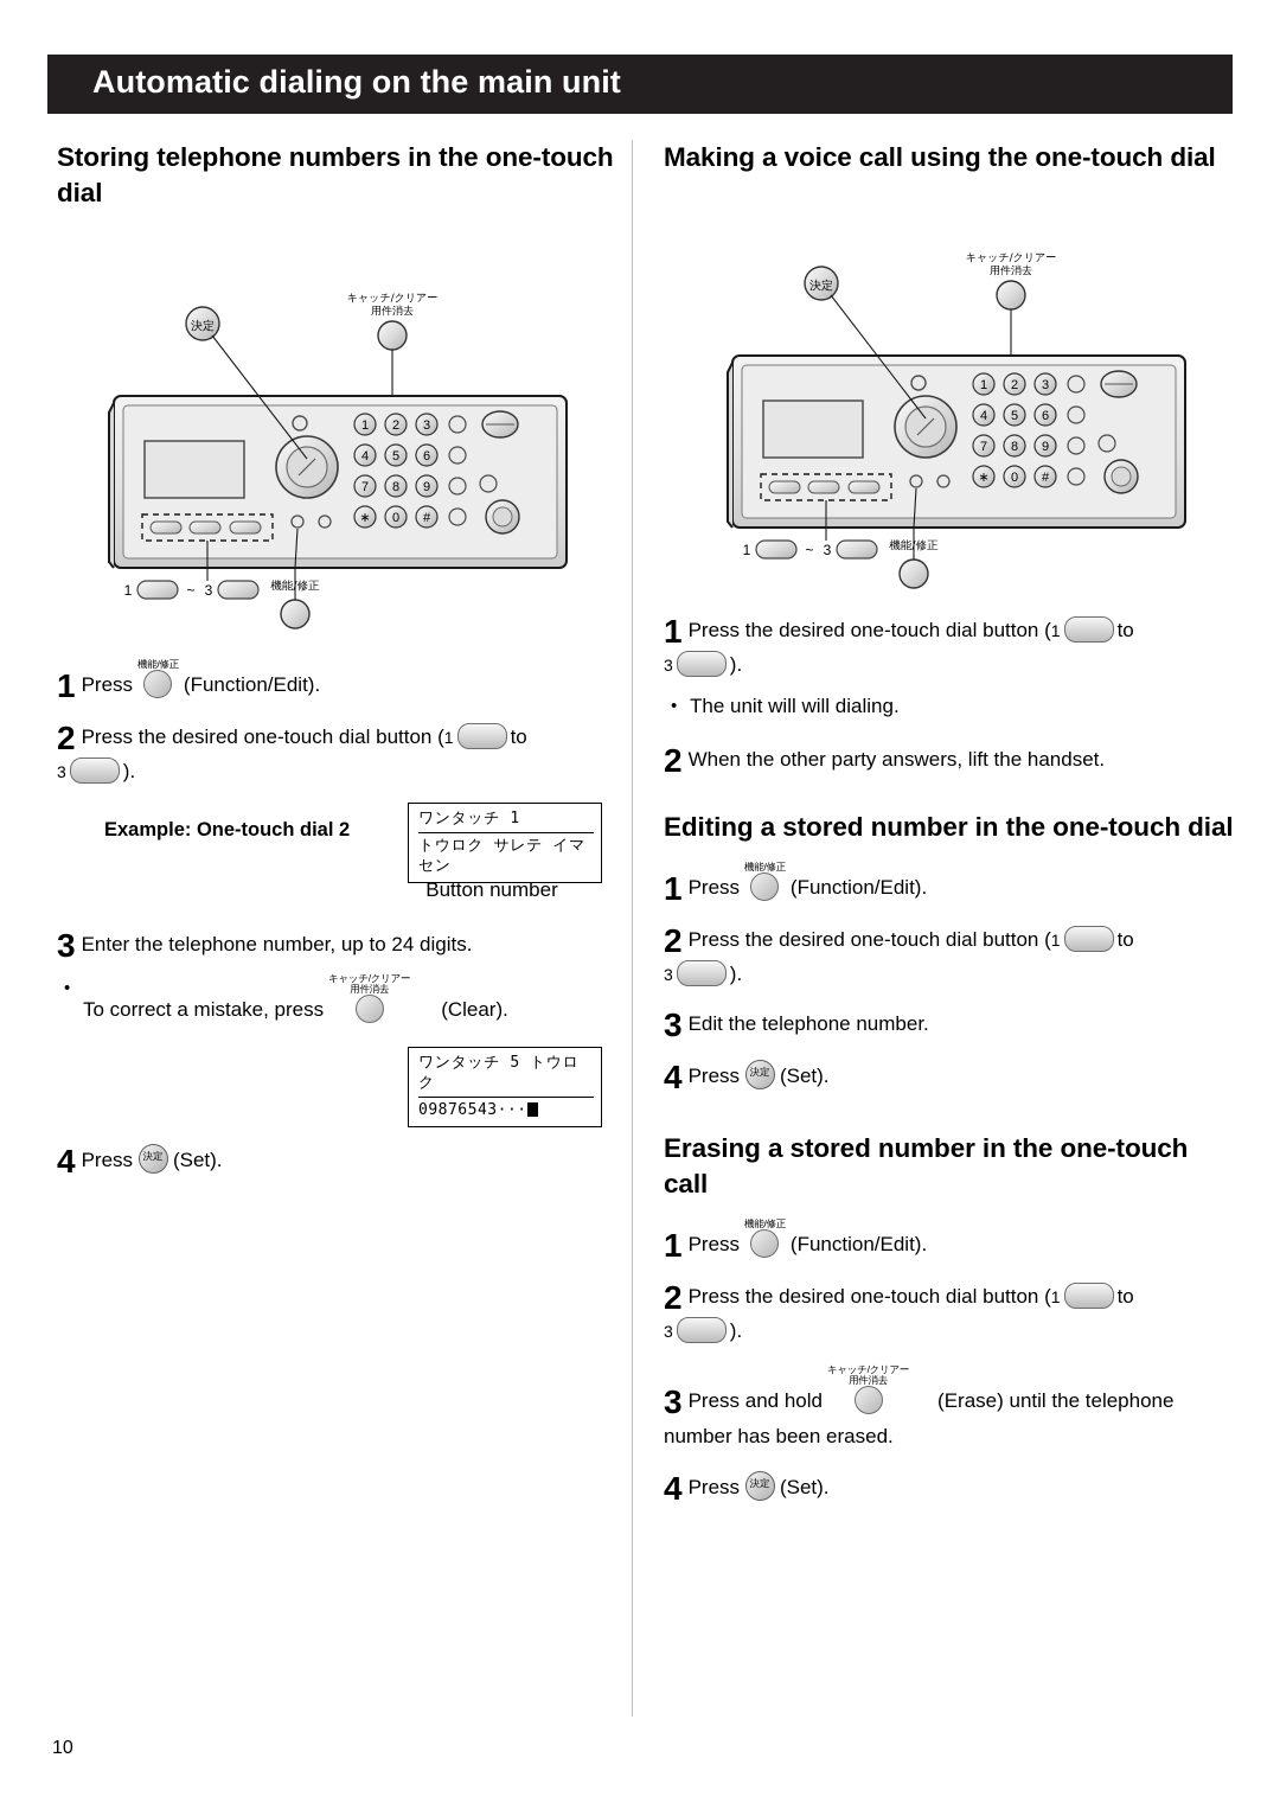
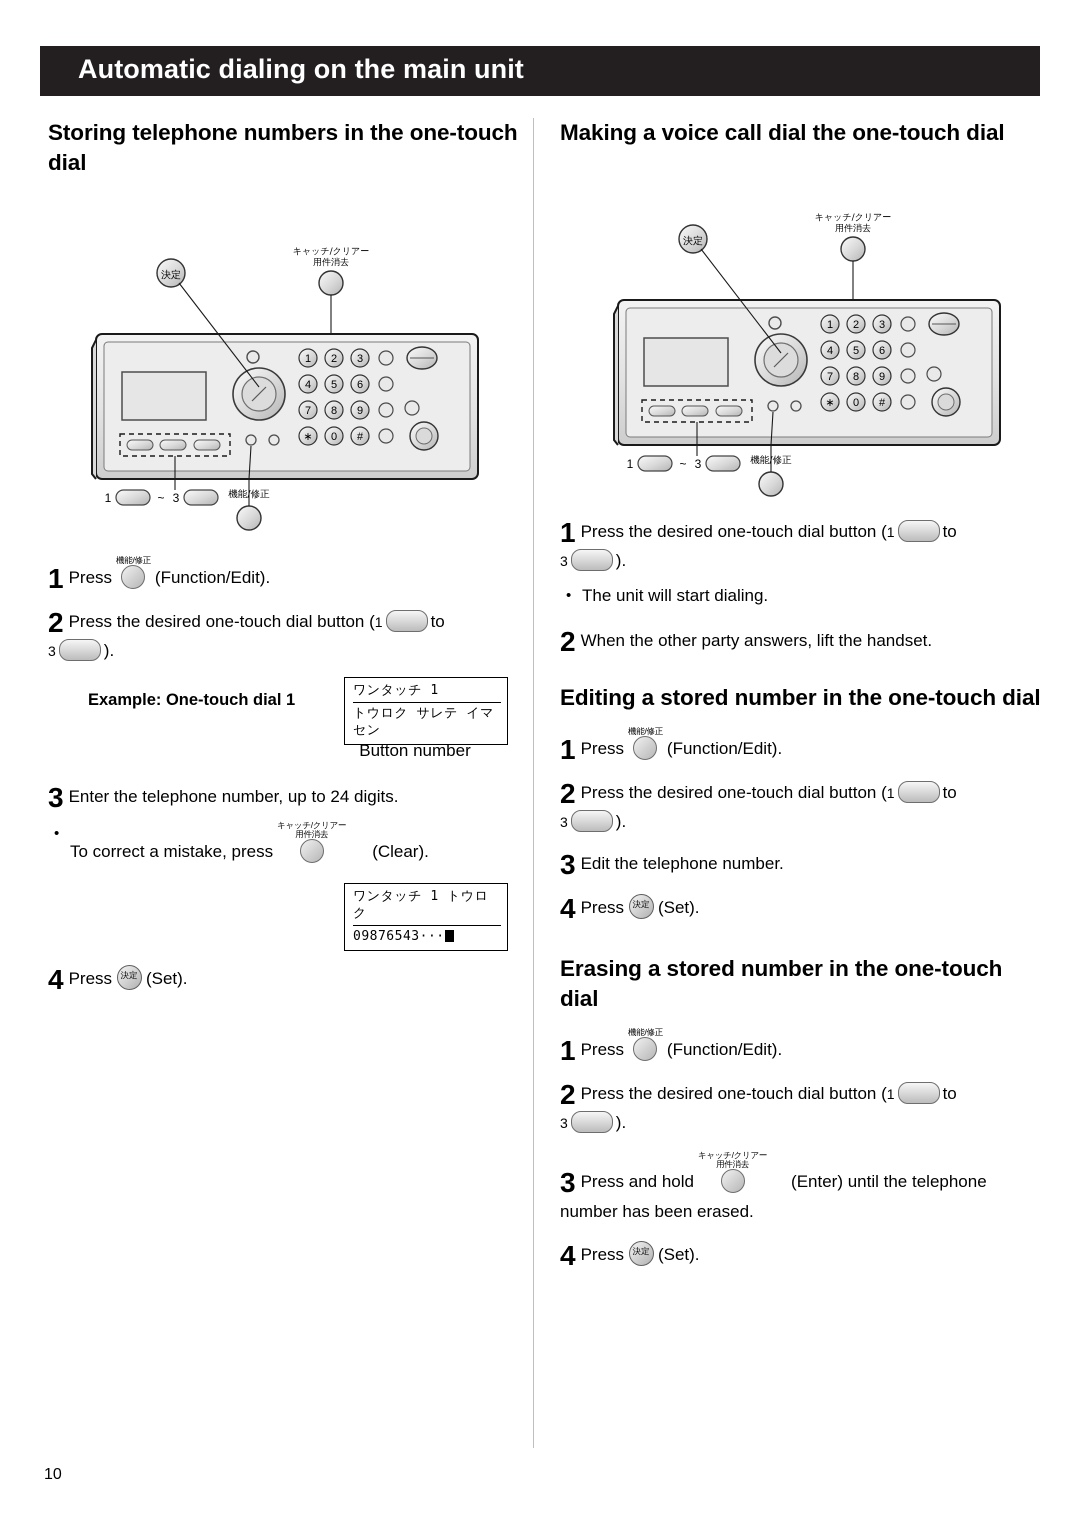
  Automatic dialing on the main unit
  Storing telephone numbers in the one-touch dial
  1
  2
  3
  4
  5
  6
  7
  8
  9
  ∗
  0
  #
  決定
  キャッチ/クリアー
  用件消去
  1
  ~
  3
  機能修正
  1 Press
  機能/修正
  (Function/Edit).
  2 Press the desired one-touch dial button (1 to
  3 ).
- Example: One-touch dial 2
+ Example: One-touch dial 1
  ワンタッチ 1
  トウロク サレテ イマセン
  Button number
  3 Enter the telephone number, up to 24 digits.
  To correct a mistake, press
  キャッチ/クリアー
  用件消去
  (Clear).
- ワンタッチ 5 トウロク
+ ワンタッチ 1 トウロク
  09876543···
  4 Press
  決定
  (Set).
- Making a voice call using the one-touch dial
+ Making a voice call dial the one-touch dial
  1
  2
  3
  4
  5
  6
  7
  8
  9
  ∗
  0
  #
  決定
  キャッチ/クリアー
  用件消去
  1
  ~
  3
  機能修正
  1 Press the desired one-touch dial button (1 to
  3 ).
- The unit will will dialing.
+ The unit will start dialing.
  2 When the other party answers, lift the handset.
  Editing a stored number in the one-touch dial
  1 Press
  機能/修正
  (Function/Edit).
  2 Press the desired one-touch dial button (1 to
  3 ).
  3 Edit the telephone number.
  4 Press
  決定
  (Set).
- Erasing a stored number in the one-touch call
+ Erasing a stored number in the one-touch dial
  1 Press
  機能/修正
  (Function/Edit).
  2 Press the desired one-touch dial button (1 to
  3 ).
  3 Press and hold
  キャッチ/クリアー
  用件消去
- (Erase) until the telephone number has been erased.
+ (Enter) until the telephone number has been erased.
  4 Press
  決定
  (Set).
  10
